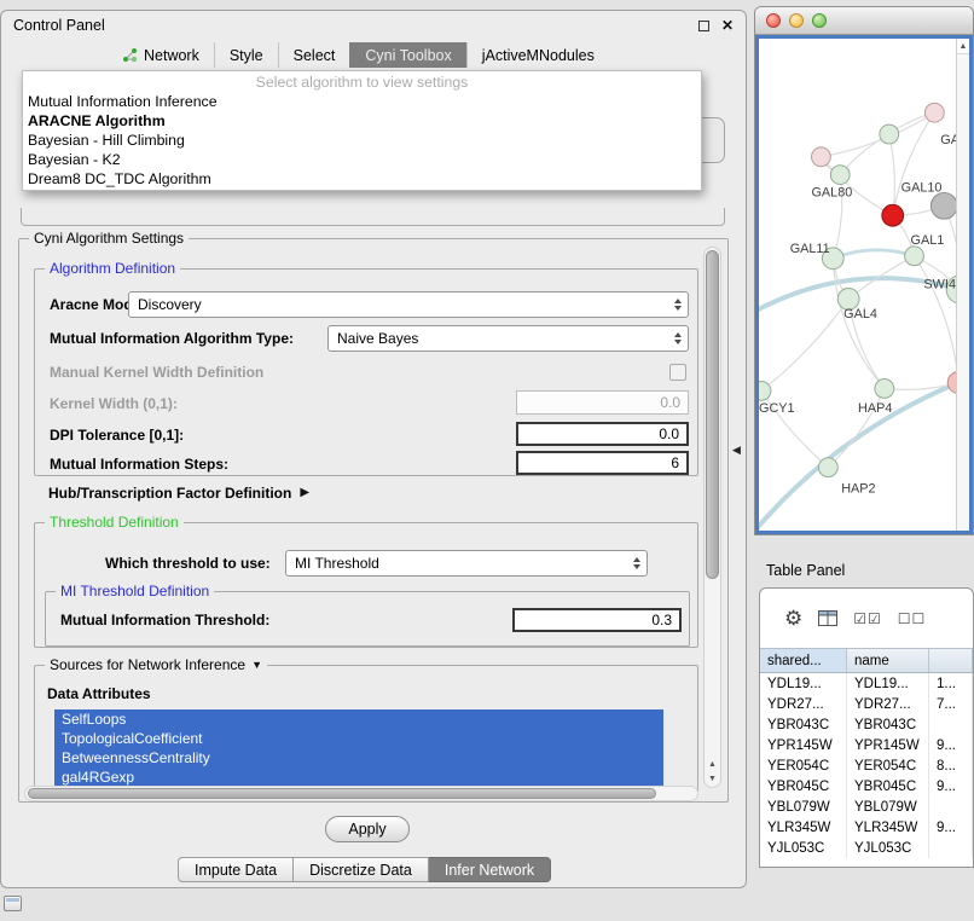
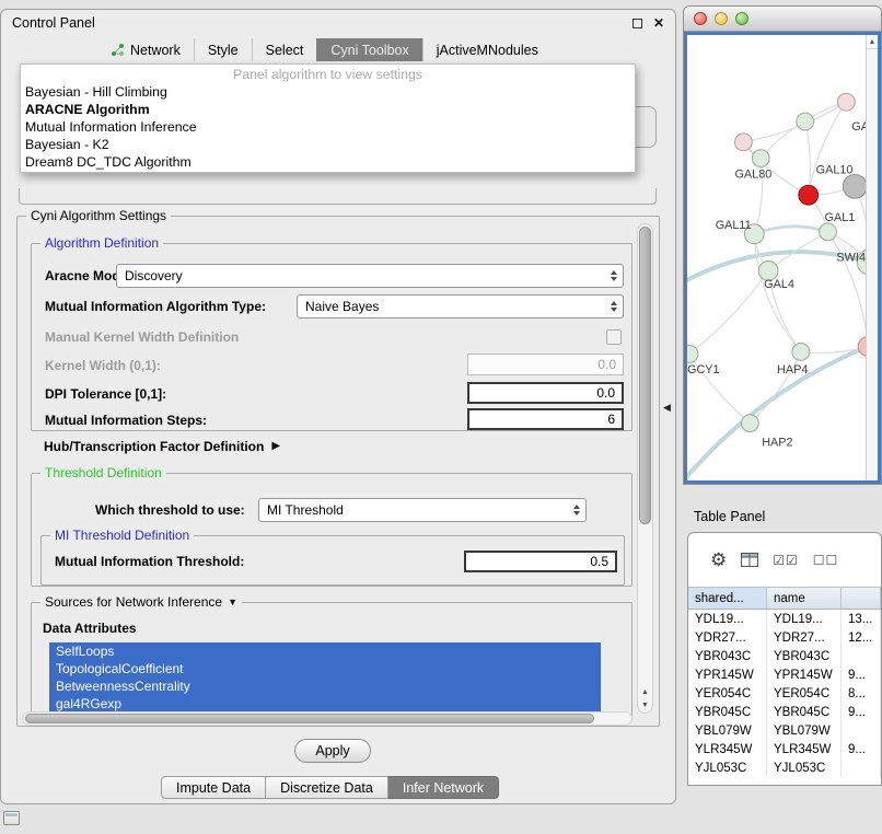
  Control Panel
  ✕
  Network
  Style
  Select
  Cyni Toolbox
  jActiveMNodules
- Select algorithm to view settings
+ Panel algorithm to view settings
- Mutual Information Inference
+ Bayesian - Hill Climbing
  ARACNE Algorithm
- Bayesian - Hill Climbing
+ Mutual Information Inference
  Bayesian - K2
  Dream8 DC_TDC Algorithm
  Cyni Algorithm Settings
  Algorithm Definition
  Aracne Mo
  Discovery
  Mutual Information Algorithm Type:
  Naive Bayes
  Manual Kernel Width Definition
  Kernel Width (0,1):
  0.0
  DPI Tolerance [0,1]:
  0.0
  Mutual Information Steps:
  6
  Hub/Transcription Factor Definition
  ▶
  Threshold Definition
  Which threshold to use:
  MI Threshold
  MI Threshold Definition
  Mutual Information Threshold:
- 0.3
+ 0.5
  Sources for Network Inference
  ▼
  Data Attributes
  SelfLoops
  TopologicalCoefficient
  BetweennessCentrality
  gal4RGexp
  Apply
  Impute Data
  Discretize Data
  Infer Network
  ◀
  GAL80
  GAL10
  GAL11
  GAL1
  SWI4
  GAL4
  GCY1
  HAP4
  HAP2
  Table Panel
  ⚙
  ☑☑
  ☐☐
  shared...
  name
  YDL19...
  YDL19...
- 1...
+ 13...
  YDR27...
  YDR27...
- 7...
+ 12...
  YBR043C
  YBR043C
  YPR145W
  YPR145W
  9...
  YER054C
  YER054C
  8...
  YBR045C
  YBR045C
  9...
  YBL079W
  YBL079W
  YLR345W
  YLR345W
  9...
  YJL053C
  YJL053C
